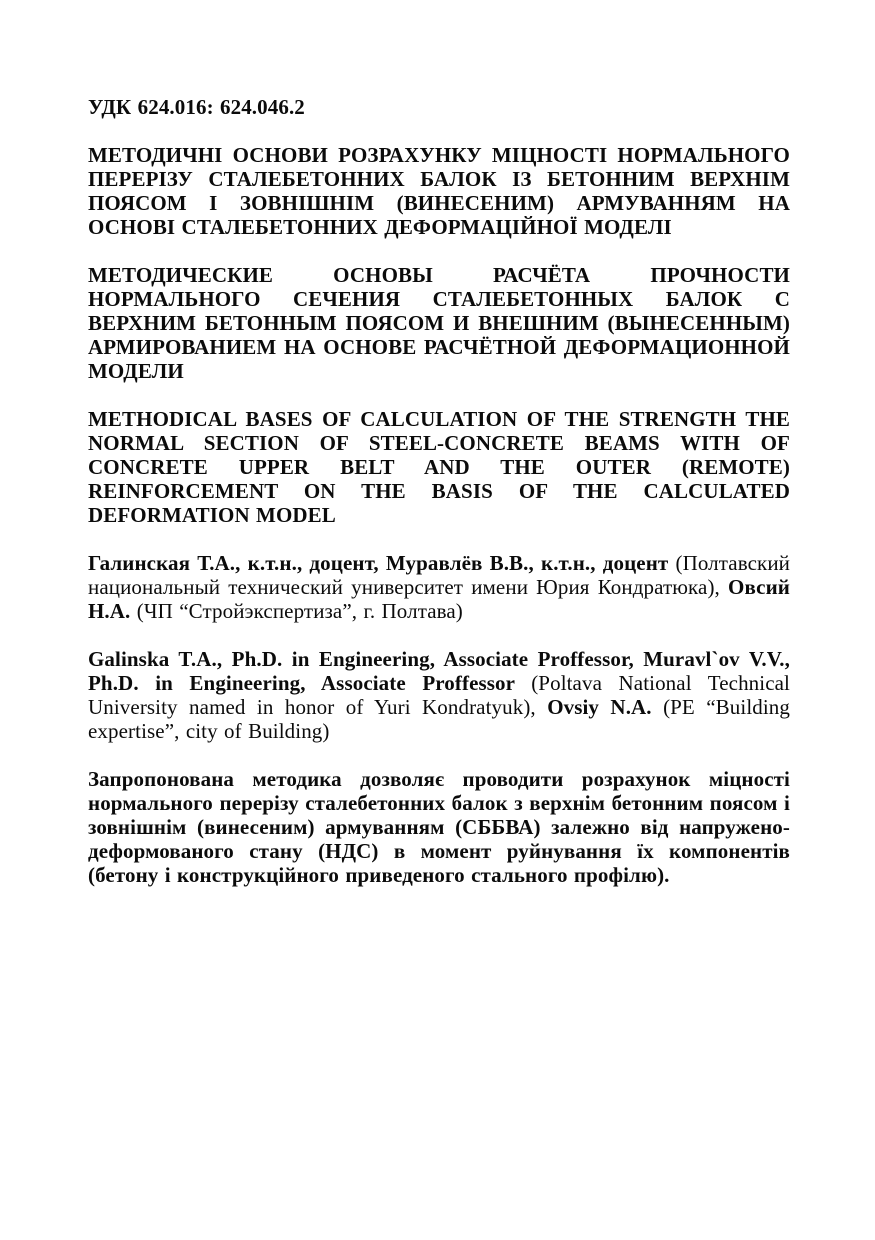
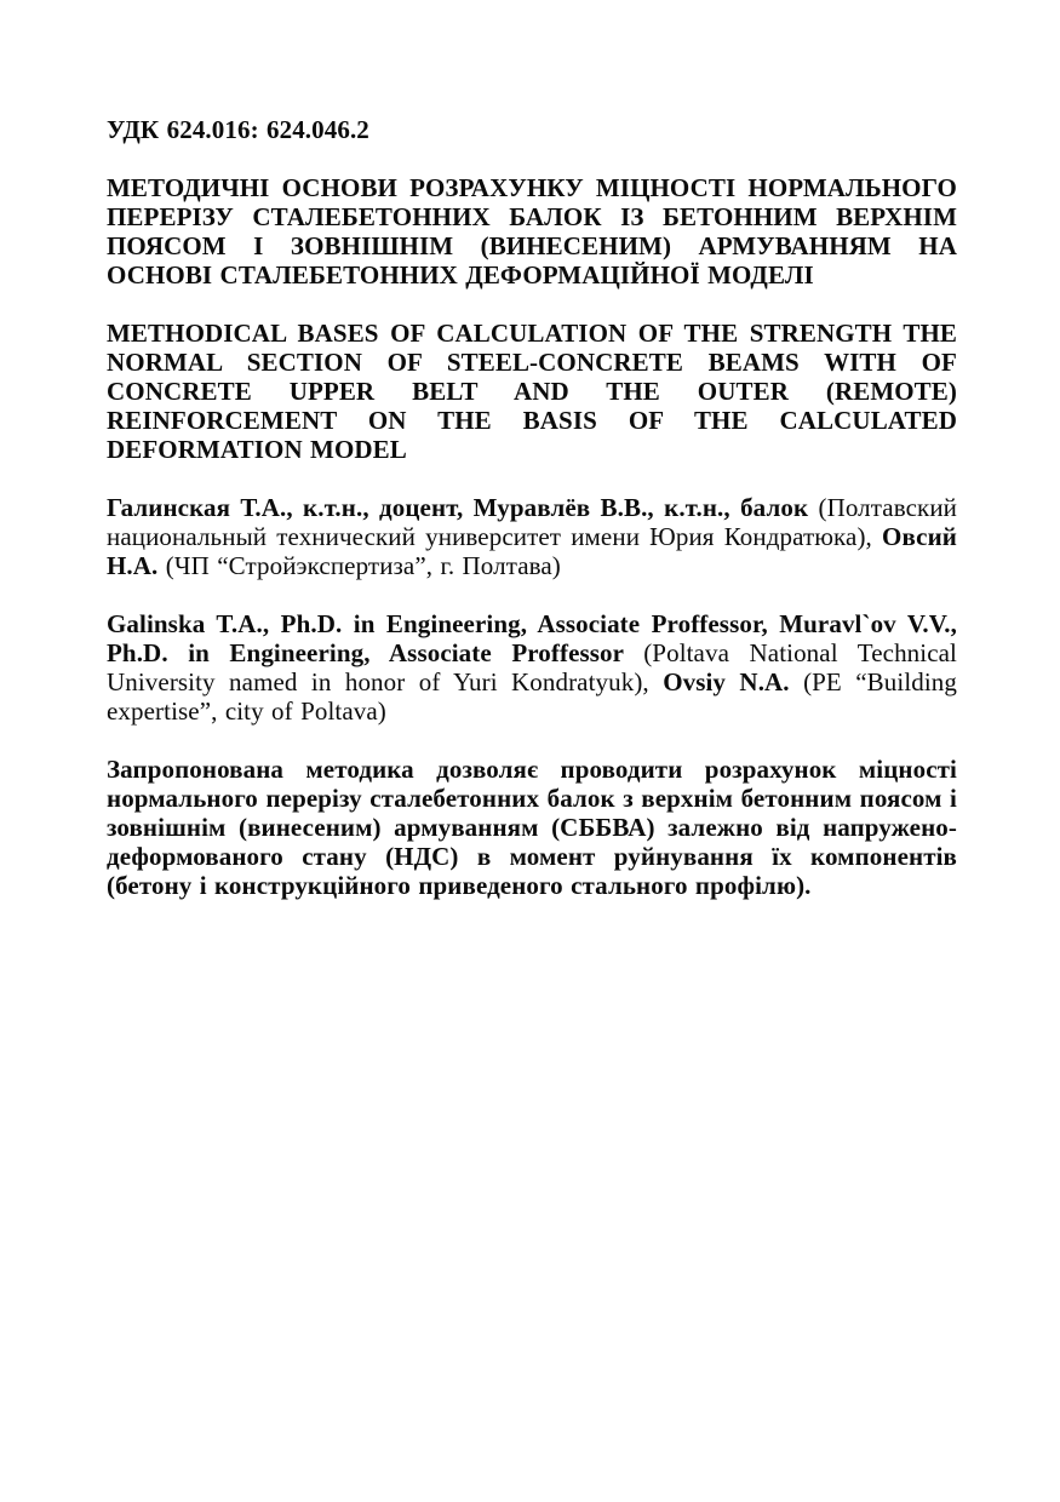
  УДК 624.016: 624.046.2
  МЕТОДИЧНІ ОСНОВИ РОЗРАХУНКУ МІЦНОСТІ НОРМАЛЬНОГО ПЕРЕРІЗУ СТАЛЕБЕТОННИХ БАЛОК ІЗ БЕТОННИМ ВЕРХНІМ ПОЯСОМ І ЗОВНІШНІМ (ВИНЕСЕНИМ) АРМУВАННЯМ НА ОСНОВІ СТАЛЕБЕТОННИХ ДЕФОРМАЦІЙНОЇ МОДЕЛІ
- МЕТОДИЧЕСКИЕ ОСНОВЫ РАСЧЁТА ПРОЧНОСТИ НОРМАЛЬНОГО СЕЧЕНИЯ СТАЛЕБЕТОННЫХ БАЛОК С ВЕРХНИМ БЕТОННЫМ ПОЯСОМ И ВНЕШНИМ (ВЫНЕСЕННЫМ) АРМИРОВАНИЕМ НА ОСНОВЕ РАСЧЁТНОЙ ДЕФОРМАЦИОННОЙ МОДЕЛИ
  METHODICAL BASES OF CALCULATION OF THE STRENGTH THE NORMAL SECTION OF STEEL-CONCRETE BEAMS WITH OF CONCRETE UPPER BELT AND THE OUTER (REMOTE) REINFORCEMENT ON THE BASIS OF THE CALCULATED DEFORMATION MODEL
- Галинская Т.А., к.т.н., доцент, Муравлёв В.В., к.т.н., доцент (Полтавский национальный технический университет имени Юрия Кондратюка), Овсий Н.А. (ЧП “Стройэкспертиза”, г. Полтава)
+ Галинская Т.А., к.т.н., доцент, Муравлёв В.В., к.т.н., балок (Полтавский национальный технический университет имени Юрия Кондратюка), Овсий Н.А. (ЧП “Стройэкспертиза”, г. Полтава)
- Galinska T.A., Ph.D. in Engineering, Associate Proffessor, Muravl`ov V.V., Ph.D. in Engineering, Associate Proffessor (Poltava National Technical University named in honor of Yuri Kondratyuk), Ovsiy N.A. (PE “Building expertise”, city of Building)
+ Galinska T.A., Ph.D. in Engineering, Associate Proffessor, Muravl`ov V.V., Ph.D. in Engineering, Associate Proffessor (Poltava National Technical University named in honor of Yuri Kondratyuk), Ovsiy N.A. (PE “Building expertise”, city of Poltava)
  Запропонована методика дозволяє проводити розрахунок міцності нормального перерізу сталебетонних балок з верхнім бетонним поясом і зовнішнім (винесеним) армуванням (СББВА) залежно від напружено-деформованого стану (НДС) в момент руйнування їх компонентів (бетону і конструкційного приведеного стального профілю).
